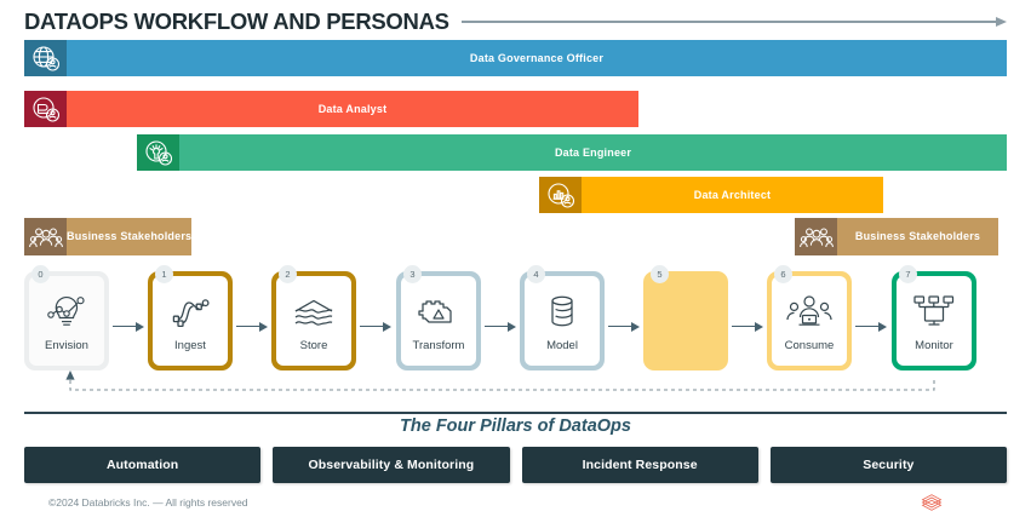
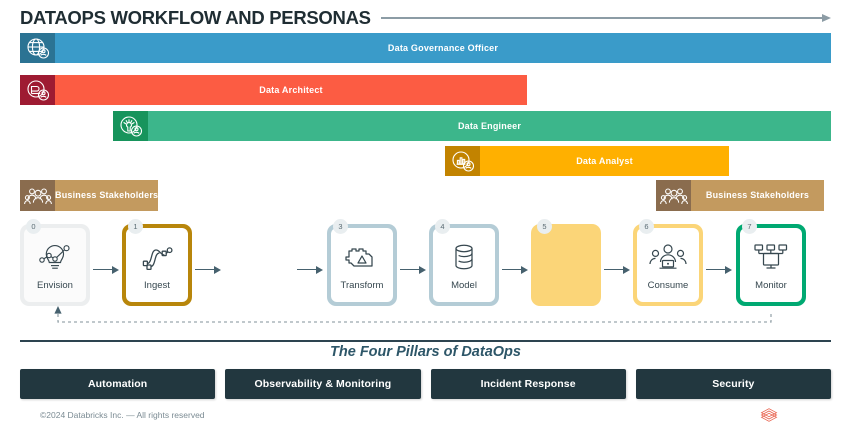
  DATAOPS WORKFLOW AND PERSONAS
  Data Governance Officer
- Data Analyst
+ Data Architect
  Data Engineer
- Data Architect
+ Data Analyst
  Business Stakeholders
  Business Stakeholders
  0
  Envision
  1
  Ingest
- 2
- Store
  3
  Transform
  4
  Model
  5
  6
  Consume
  7
  Monitor
  The Four Pillars of DataOps
  Automation
  Observability & Monitoring
  Incident Response
  Security
  ©2024 Databricks Inc. — All rights reserved
